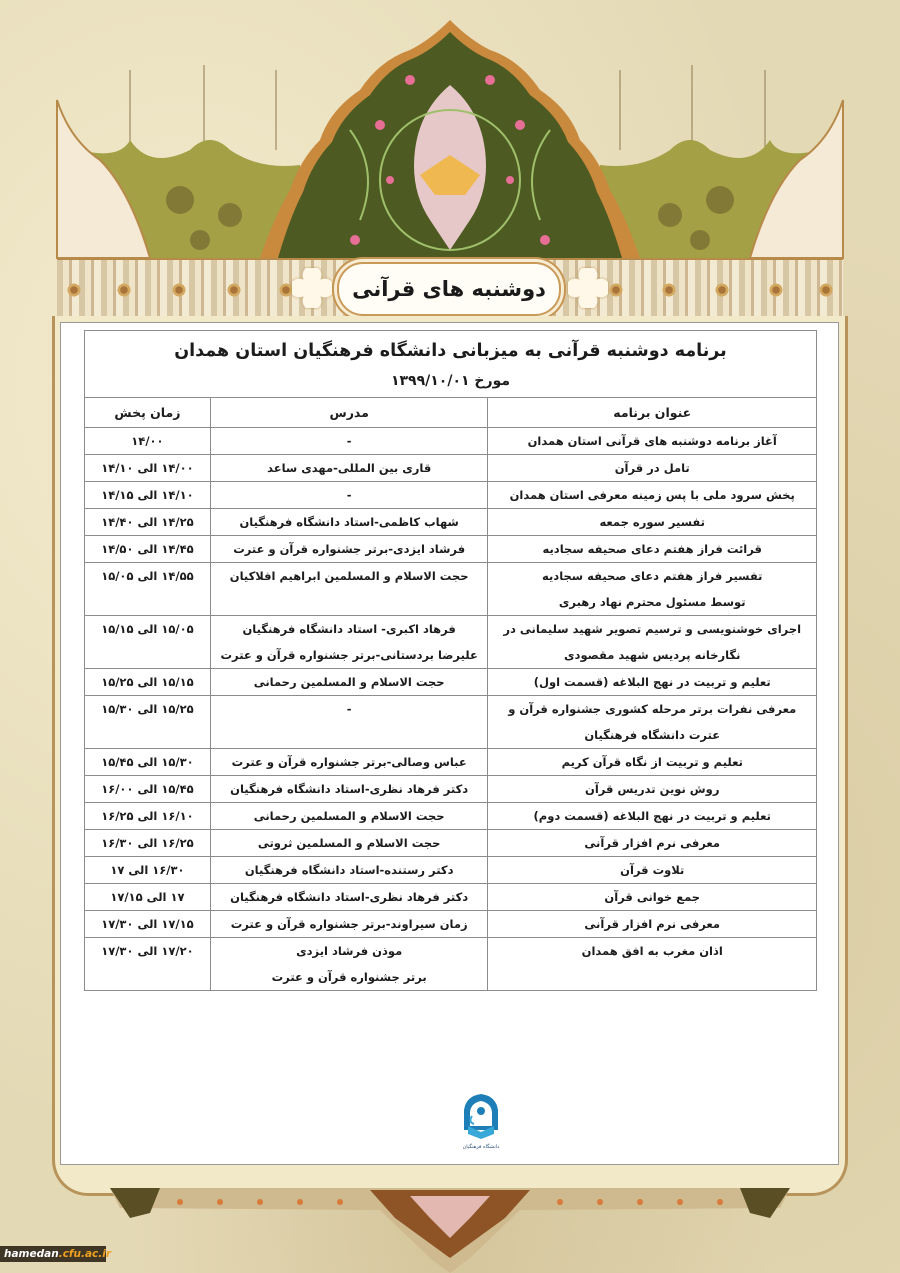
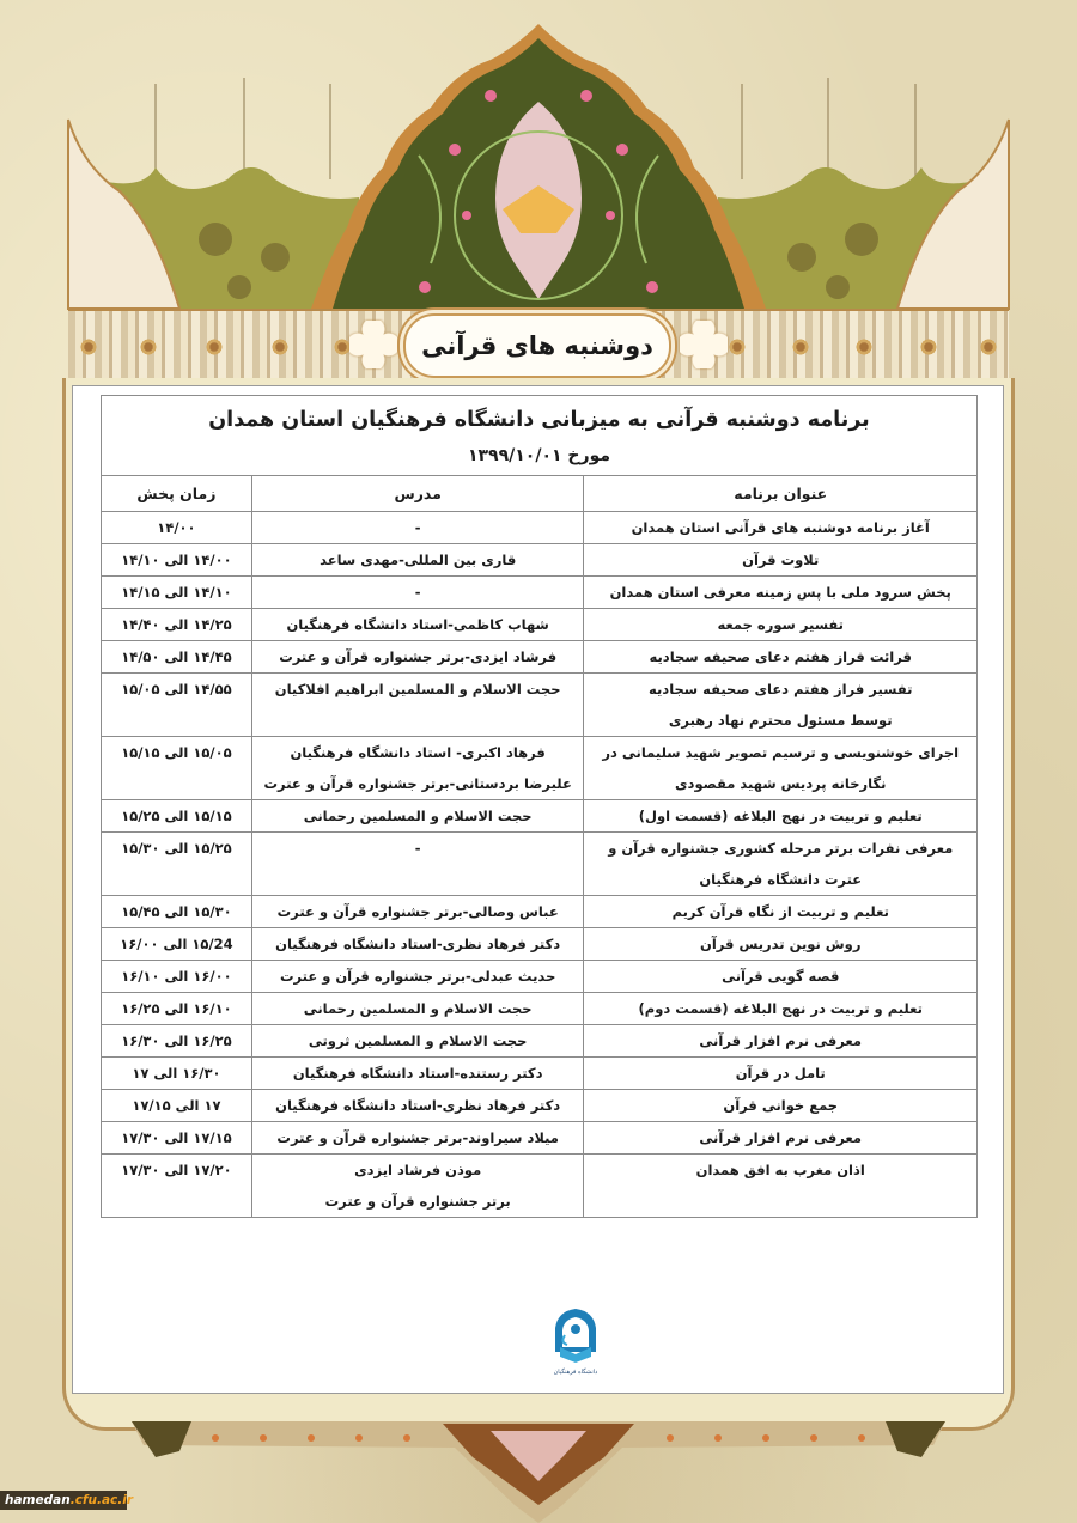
  دوشنبه های قرآنی
  برنامه دوشنبه قرآنی به میزبانی دانشگاه فرهنگیان استان همدان مورخ ۱۳۹۹/۱۰/۰۱
  عنوان برنامه	مدرس	زمان پخش
  آغاز برنامه دوشنبه های قرآنی استان همدان	-	۱۴/۰۰
- تامل در قرآن	قاری بین المللی-مهدی ساعد	۱۴/۰۰ الی ۱۴/۱۰
+ تلاوت قرآن	قاری بین المللی-مهدی ساعد	۱۴/۰۰ الی ۱۴/۱۰
  پخش سرود ملی با پس زمینه معرفی استان همدان	-	۱۴/۱۰ الی ۱۴/۱۵
  تفسیر سوره جمعه	شهاب کاظمی-استاد دانشگاه فرهنگیان	۱۴/۲۵ الی ۱۴/۴۰
  قرائت فراز هفتم دعای صحیفه سجادیه	فرشاد ایزدی-برتر جشنواره قرآن و عترت	۱۴/۴۵ الی ۱۴/۵۰
  تفسیر فراز هفتم دعای صحیفه سجادیهتوسط مسئول محترم نهاد رهبری	حجت الاسلام و المسلمین ابراهیم افلاکیان	۱۴/۵۵ الی ۱۵/۰۵
  اجرای خوشنویسی و ترسیم تصویر شهید سلیمانی درنگارخانه پردیس شهید مقصودی	فرهاد اکبری- استاد دانشگاه فرهنگیانعلیرضا بردستانی-برتر جشنواره قرآن و عترت	۱۵/۰۵ الی ۱۵/۱۵
  تعلیم و تربیت در نهج البلاغه (قسمت اول)	حجت الاسلام و المسلمین رحمانی	۱۵/۱۵ الی ۱۵/۲۵
  معرفی نفرات برتر مرحله کشوری جشنواره قرآن وعترت دانشگاه فرهنگیان	-	۱۵/۲۵ الی ۱۵/۳۰
  تعلیم و تربیت از نگاه قرآن کریم	عباس وصالی-برتر جشنواره قرآن و عترت	۱۵/۳۰ الی ۱۵/۴۵
- روش نوین تدریس قرآن	دکتر فرهاد نظری-استاد دانشگاه فرهنگیان	۱۵/۴۵ الی ۱۶/۰۰
+ روش نوین تدریس قرآن	دکتر فرهاد نظری-استاد دانشگاه فرهنگیان	۱۵/24 الی ۱۶/۰۰
+ قصه گویی قرآنی	حدیث عبدلی-برتر جشنواره قرآن و عترت	۱۶/۰۰ الی ۱۶/۱۰
  تعلیم و تربیت در نهج البلاغه (قسمت دوم)	حجت الاسلام و المسلمین رحمانی	۱۶/۱۰ الی ۱۶/۲۵
  معرفی نرم افزار قرآنی	حجت الاسلام و المسلمین ثروتی	۱۶/۲۵ الی ۱۶/۳۰
- تلاوت قرآن	دکتر رستنده-استاد دانشگاه فرهنگیان	۱۶/۳۰ الی ۱۷
+ تامل در قرآن	دکتر رستنده-استاد دانشگاه فرهنگیان	۱۶/۳۰ الی ۱۷
  جمع خوانی قرآن	دکتر فرهاد نظری-استاد دانشگاه فرهنگیان	۱۷ الی ۱۷/۱۵
- معرفی نرم افزار قرآنی	زمان سیراوند-برتر جشنواره قرآن و عترت	۱۷/۱۵ الی ۱۷/۳۰
+ معرفی نرم افزار قرآنی	میلاد سیراوند-برتر جشنواره قرآن و عترت	۱۷/۱۵ الی ۱۷/۳۰
  اذان مغرب به افق همدان	موذن فرشاد ایزدیبرتر جشنواره قرآن و عترت	۱۷/۲۰ الی ۱۷/۳۰
  hamedan.cfu.ac.ir
